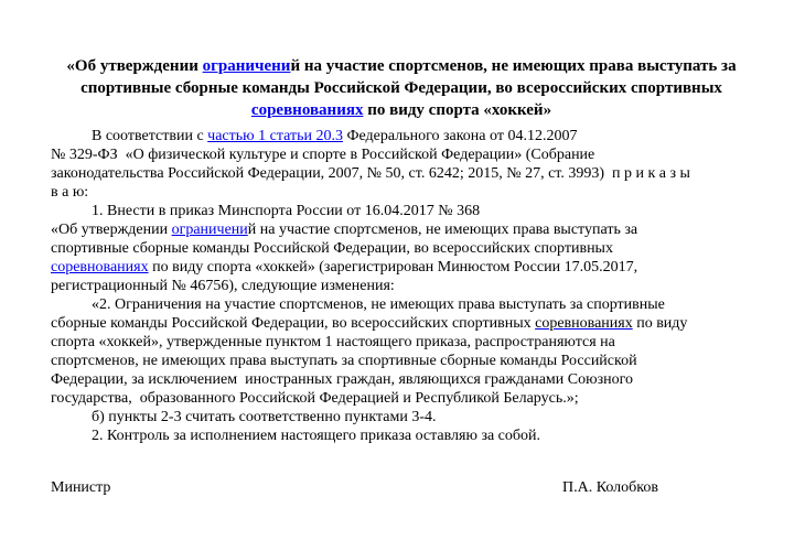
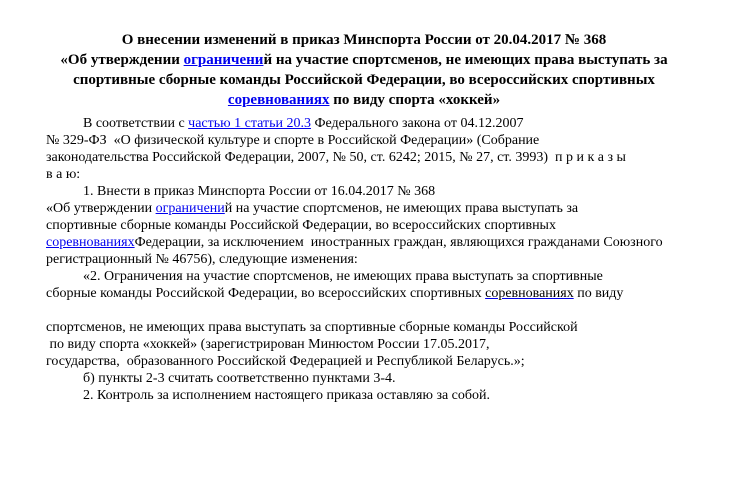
+ О внесении изменений в приказ Минспорта России от 20.04.2017 № 368
  «Об утверждении ограничений на участие спортсменов, не имеющих права выступать за
  спортивные сборные команды Российской Федерации, во всероссийских спортивных
  соревнованиях по виду спорта «хоккей»
  В соответствии с частью 1 статьи 20.3 Федерального закона от 04.12.2007
  № 329-ФЗ «О физической культуре и спорте в Российской Федерации» (Собрание
  законодательства Российской Федерации, 2007, № 50, ст. 6242; 2015, № 27, ст. 3993) п р и к а з ы
  в а ю:
  1. Внести в приказ Минспорта России от 16.04.2017 № 368
  «Об утверждении ограничений на участие спортсменов, не имеющих права выступать за
  спортивные сборные команды Российской Федерации, во всероссийских спортивных
- соревнованиях по виду спорта «хоккей» (зарегистрирован Минюстом России 17.05.2017,
+ соревнованияхФедерации, за исключением иностранных граждан, являющихся гражданами Союзного
  регистрационный № 46756), следующие изменения:
  «2. Ограничения на участие спортсменов, не имеющих права выступать за спортивные
  сборные команды Российской Федерации, во всероссийских спортивных соревнованиях по виду
- спорта «хоккей», утвержденные пунктом 1 настоящего приказа, распространяются на
  спортсменов, не имеющих права выступать за спортивные сборные команды Российской
- Федерации, за исключением иностранных граждан, являющихся гражданами Союзного
+ по виду спорта «хоккей» (зарегистрирован Минюстом России 17.05.2017,
  государства, образованного Российской Федерацией и Республикой Беларусь.»;
  б) пункты 2-3 считать соответственно пунктами 3-4.
  2. Контроль за исполнением настоящего приказа оставляю за собой.
- Министр
- П.А. Колобков
